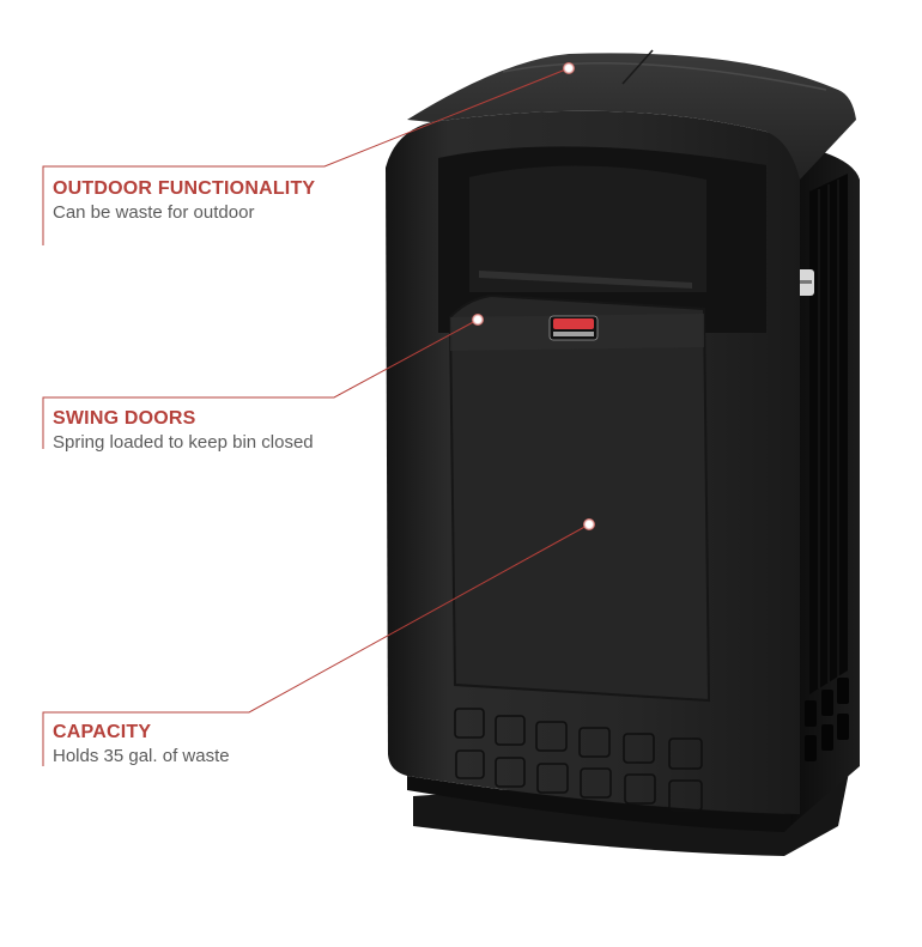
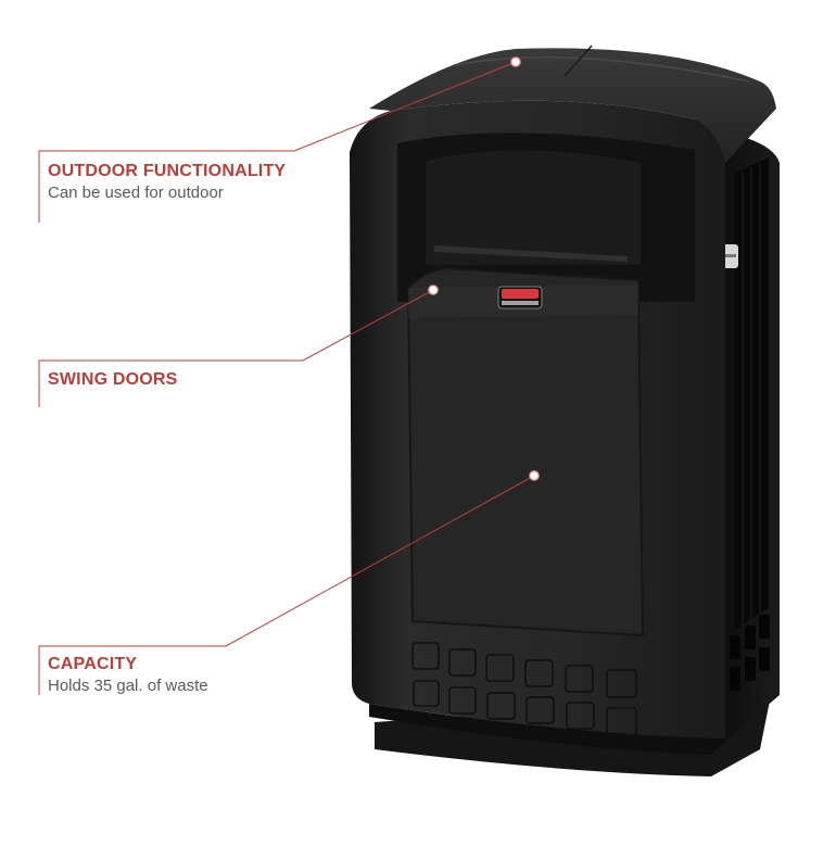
  OUTDOOR FUNCTIONALITY
- Can be waste for outdoor
+ Can be used for outdoor
  SWING DOORS
- Spring loaded to keep bin closed
  CAPACITY
  Holds 35 gal. of waste
